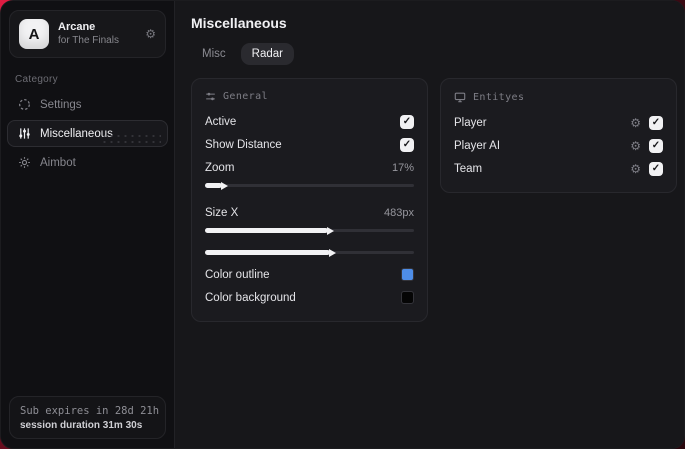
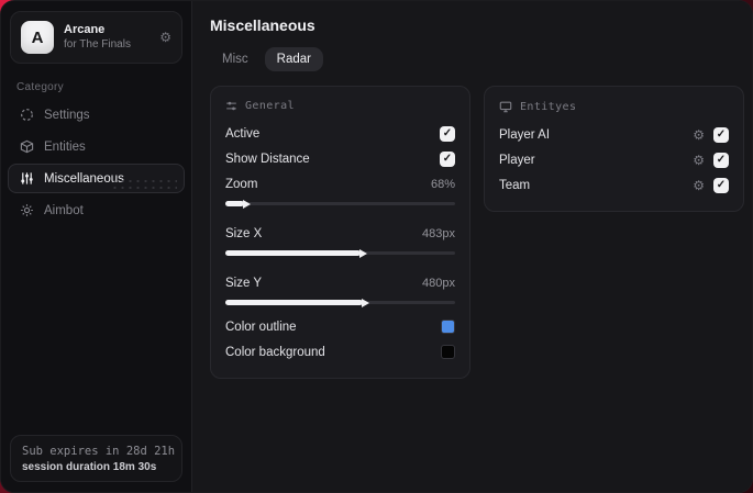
  A
  Arcane
  for The Finals
  ⚙
  Category
  Settings
+ Entities
  Miscellaneous
  Aimbot
  Sub expires in 28d 21h
- session duration 31m 30s
+ session duration 18m 30s
  Miscellaneous
  Misc
  Radar
  General
  Active
  ✓
  Show Distance
  ✓
  Zoom
- 17%
+ 68%
  Size X
  483px
+ Size Y
+ 480px
  Color outline
  Color background
  Entityes
- Player
+ Player AI
  ⚙
  ✓
- Player AI
+ Player
  ⚙
  ✓
  Team
  ⚙
  ✓
